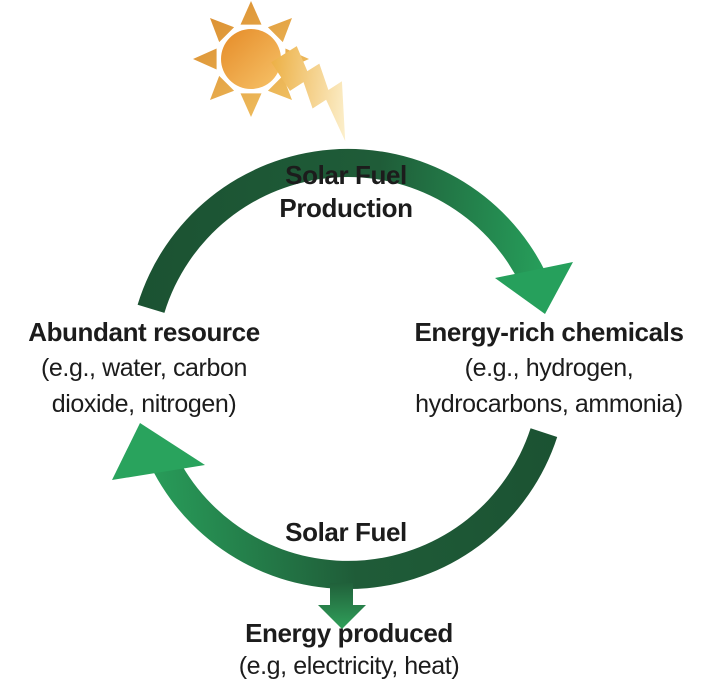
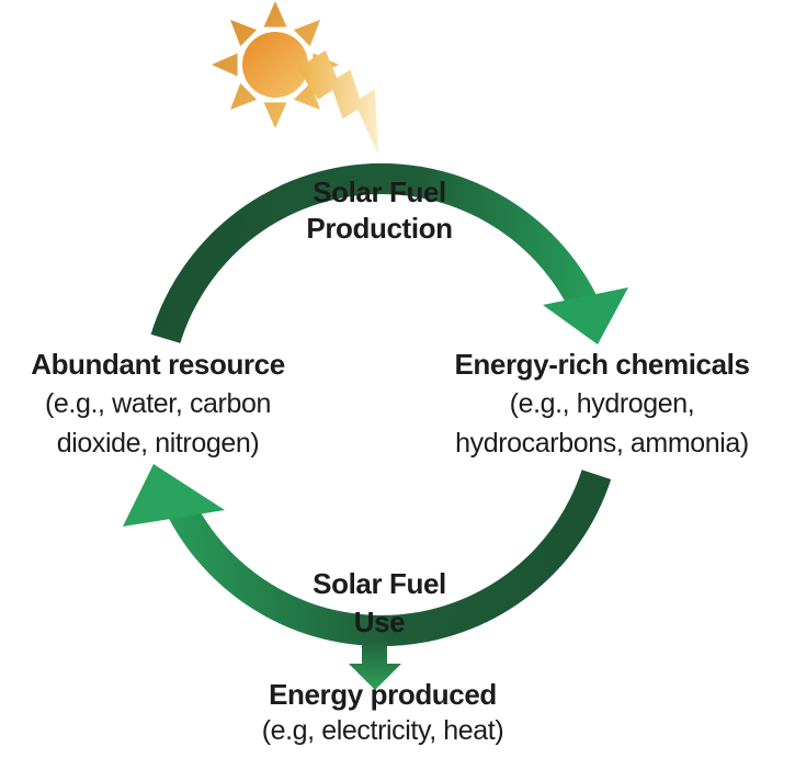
  Solar Fuel
  Production
  Abundant resource
  (e.g., water, carbon
  dioxide, nitrogen)
  Energy-rich chemicals
  (e.g., hydrogen,
  hydrocarbons, ammonia)
  Solar Fuel
+ Use
  Energy produced
  (e.g, electricity, heat)
